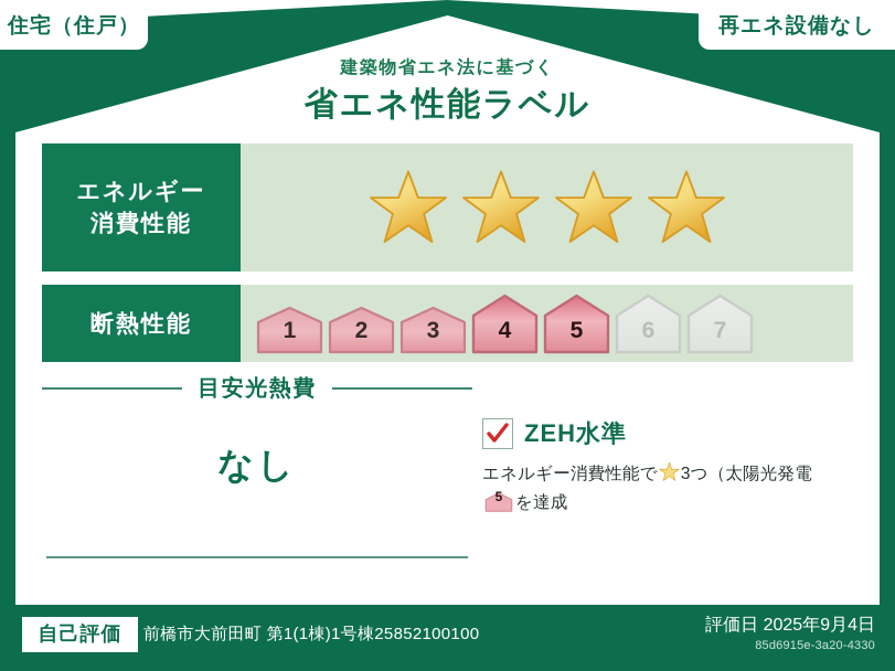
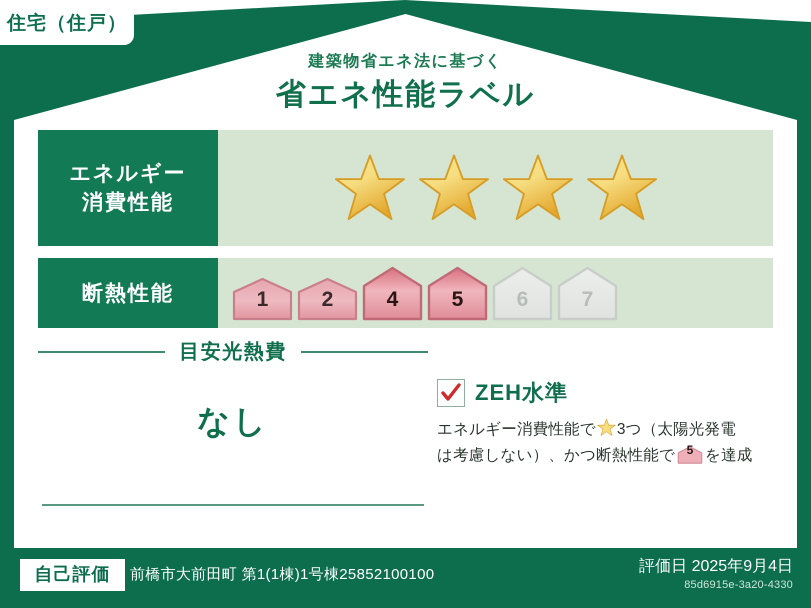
  住宅（住戸）
- 再エネ設備なし
  建築物省エネ法に基づく
  省エネ性能ラベル
  エネルギー
  消費性能
  断熱性能
  1
  2
- 3
  4
  5
  6
  7
  目安光熱費
  なし
  ZEH水準
  エネルギー消費性能で 3つ（太陽光発電
+ は考慮しない）、かつ断熱性能で
  5
  を達成
  自己評価
  前橋市大前田町 第1(1棟)1号棟25852100100
  評価日 2025年9月4日
  85d6915e-3a20-4330
